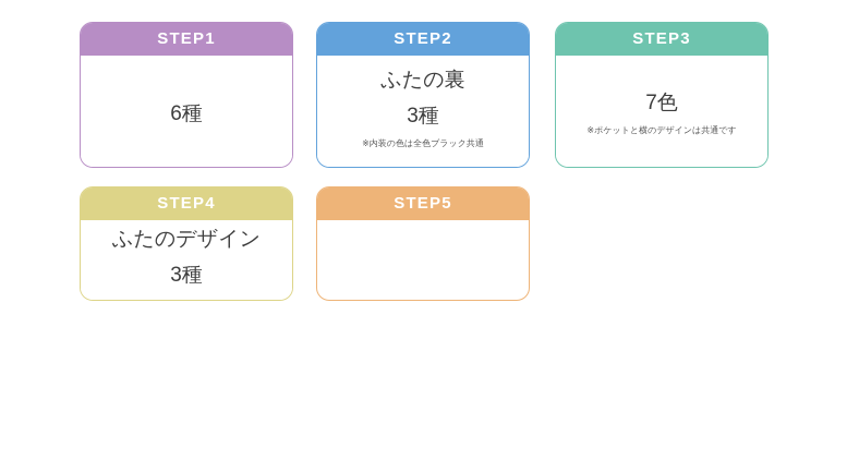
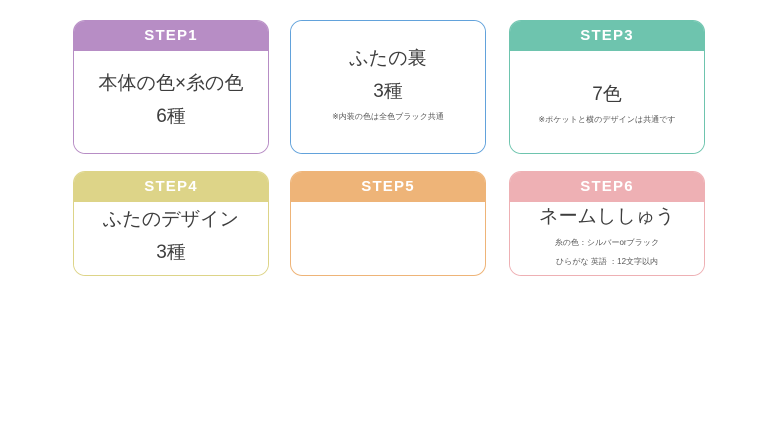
  STEP1
+ 本体の色×糸の色
  6種
- STEP2
  ふたの裏
  3種
  ※内装の色は全色ブラック共通
  STEP3
  7色
  ※ポケットと横のデザインは共通です
  STEP4
  ふたのデザイン
  3種
  STEP5
+ STEP6
+ ネームししゅう
+ 糸の色：シルバーorブラック
+ ひらがな 英語 ：12文字以内
